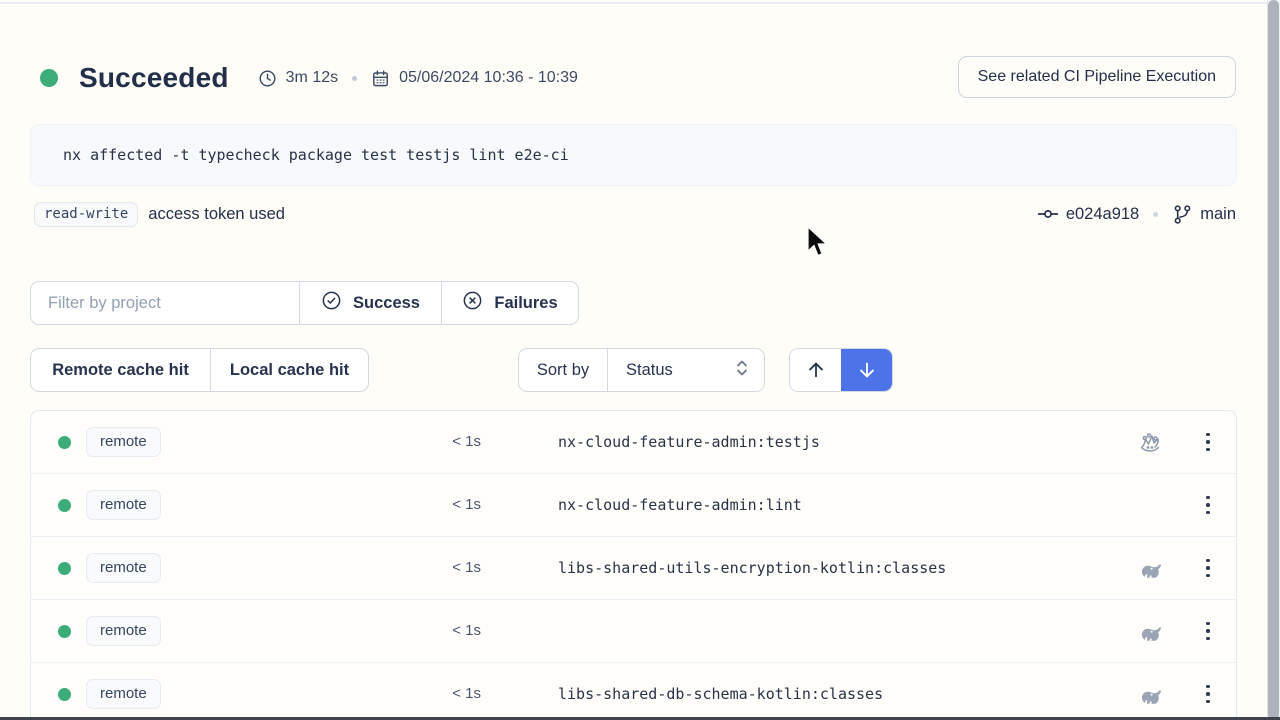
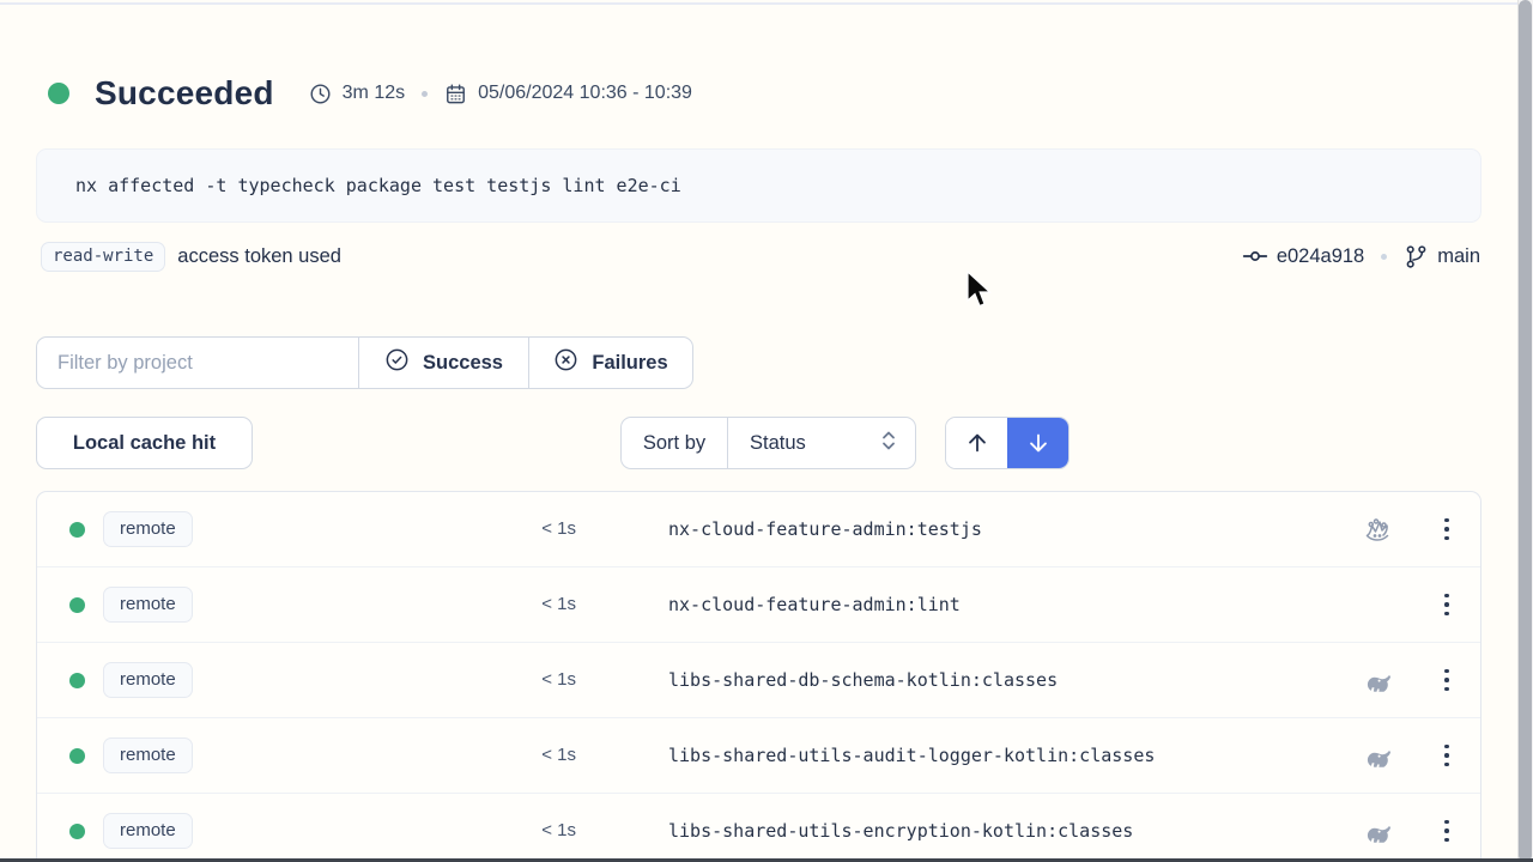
  Succeeded
  3m 12s
  05/06/2024 10:36 - 10:39
- See related CI Pipeline Execution
  nx affected -t typecheck package test testjs lint e2e-ci
  read-write
  access token used
  e024a918
  main
  Filter by project
  Success
  Failures
- Remote cache hit
  Local cache hit
  Sort by
  Status
  remote
  < 1s
  nx-cloud-feature-admin:testjs
  remote
  < 1s
  nx-cloud-feature-admin:lint
  remote
  < 1s
- libs-shared-utils-encryption-kotlin:classes
+ libs-shared-db-schema-kotlin:classes
  remote
  < 1s
+ libs-shared-utils-audit-logger-kotlin:classes
  remote
  < 1s
- libs-shared-db-schema-kotlin:classes
+ libs-shared-utils-encryption-kotlin:classes
